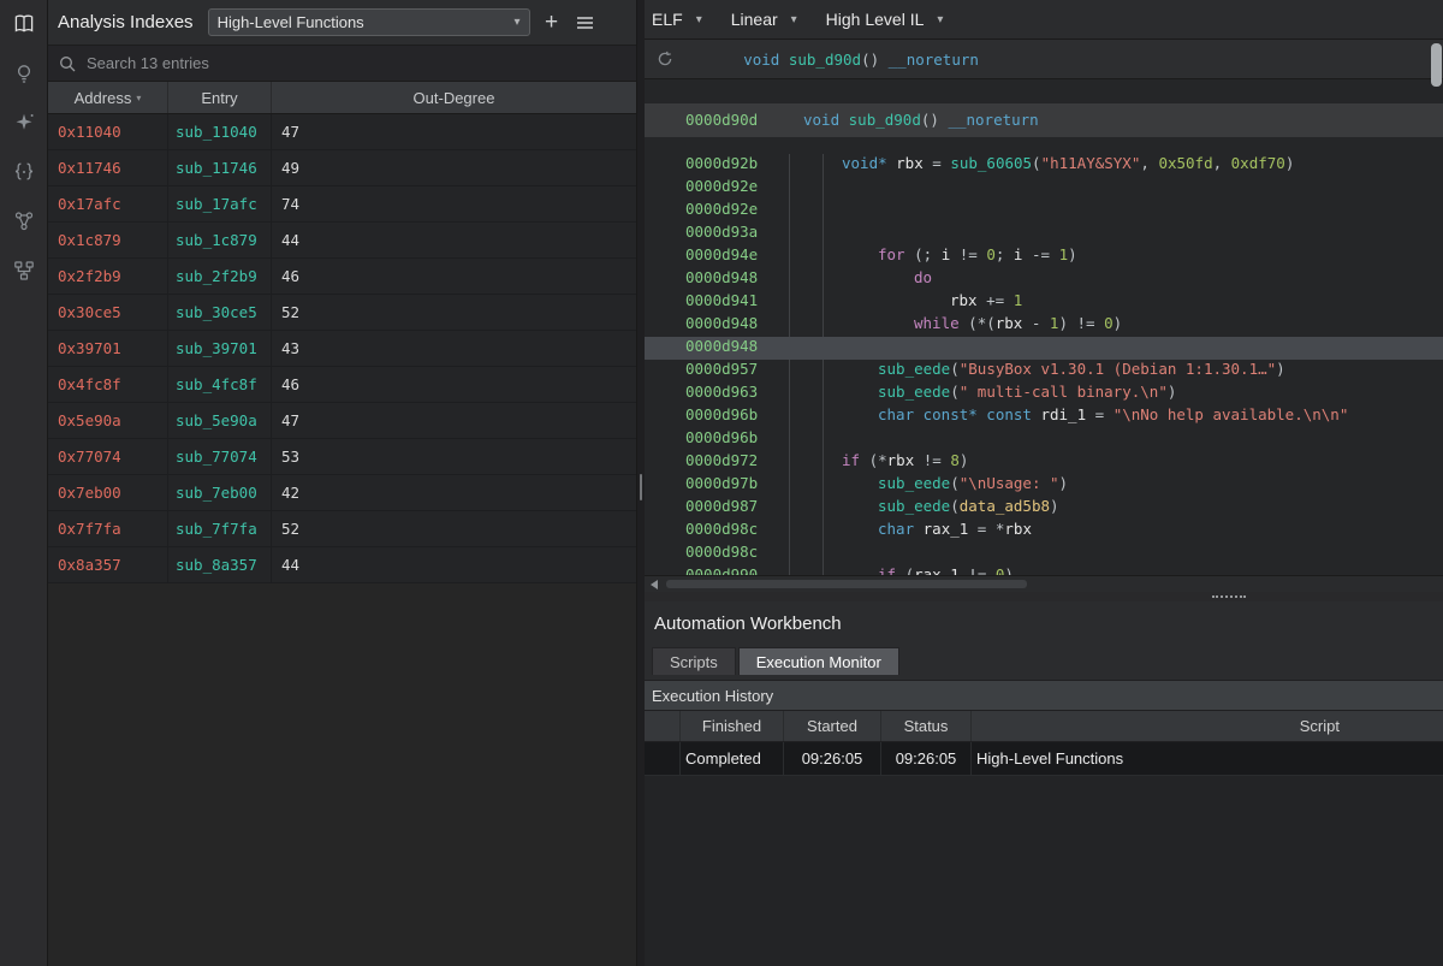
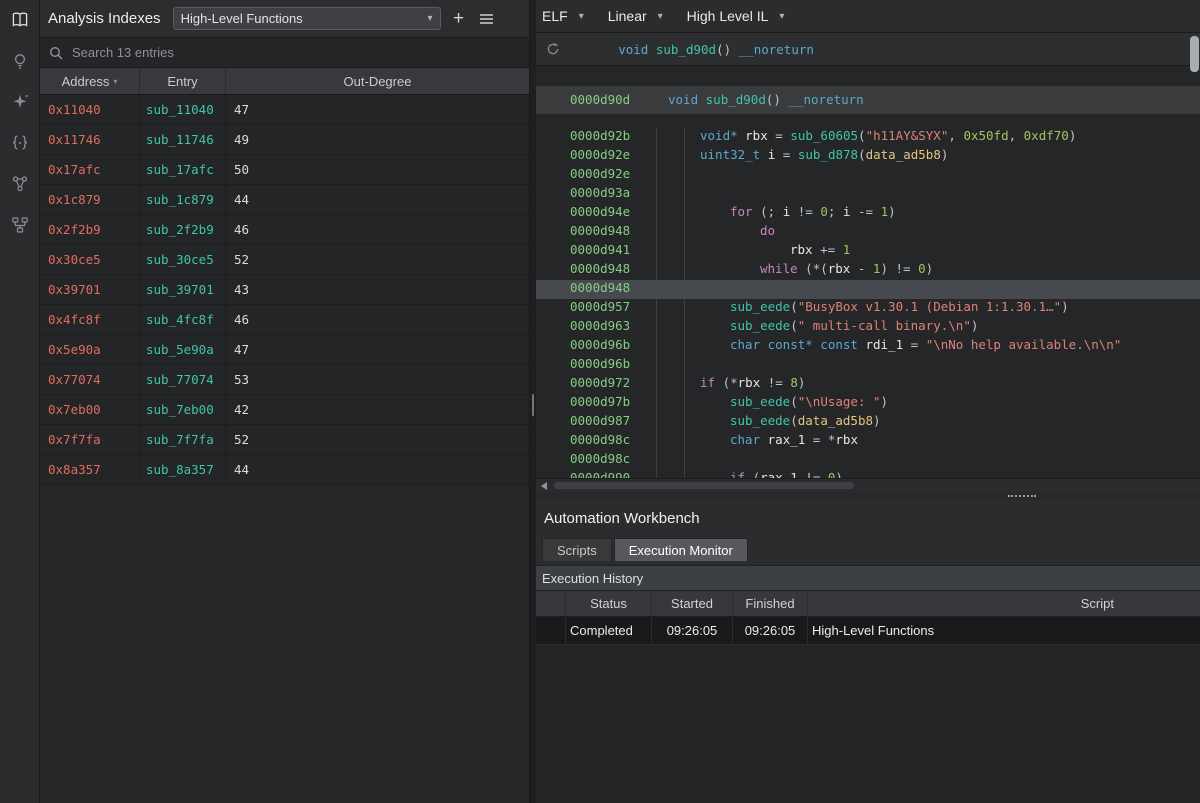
  Analysis Indexes
  High-Level Functions
  ▾
  +
  Search 13 entries
  Address
  ▾
  Entry
  Out-Degree
  0x11040
  sub_11040
  47
  0x11746
  sub_11746
  49
  0x17afc
  sub_17afc
- 74
+ 50
  0x1c879
  sub_1c879
  44
  0x2f2b9
  sub_2f2b9
  46
  0x30ce5
  sub_30ce5
  52
  0x39701
  sub_39701
  43
  0x4fc8f
  sub_4fc8f
  46
  0x5e90a
  sub_5e90a
  47
  0x77074
  sub_77074
  53
  0x7eb00
  sub_7eb00
  42
  0x7f7fa
  sub_7f7fa
  52
  0x8a357
  sub_8a357
  44
  ELF
  ▾
  Linear
  ▾
  High Level IL
  ▾
  void sub_d90d() __noreturn
  0000d90d
  void sub_d90d() __noreturn
  0000d92b
  void* rbx = sub_60605("h11AY&SYX", 0x50fd, 0xdf70)
  0000d92e
+ uint32_t i = sub_d878(data_ad5b8)
  0000d92e
  0000d93a
  0000d94e
  for (; i != 0; i -= 1)
  0000d948
  do
  0000d941
  rbx += 1
  0000d948
  while (*(rbx - 1) != 0)
  0000d948
  0000d957
  sub_eede("BusyBox v1.30.1 (Debian 1:1.30.1…")
  0000d963
  sub_eede(" multi-call binary.\n")
  0000d96b
  char const* const rdi_1 = "\nNo help available.\n\n"
  0000d96b
  0000d972
  if (*rbx != 8)
  0000d97b
  sub_eede("\nUsage: ")
  0000d987
  sub_eede(data_ad5b8)
  0000d98c
  char rax_1 = *rbx
  0000d98c
  Automation Workbench
  Scripts
  Execution Monitor
  Execution History
- Finished
+ Status
  Started
- Status
+ Finished
  Script
  Completed
  09:26:05
  09:26:05
  High-Level Functions
